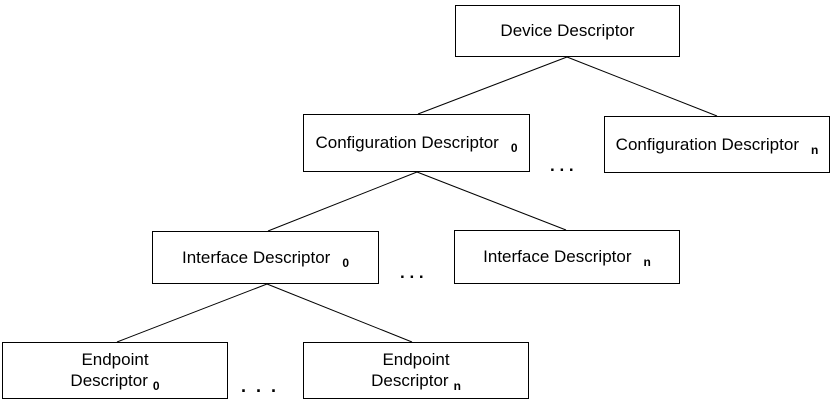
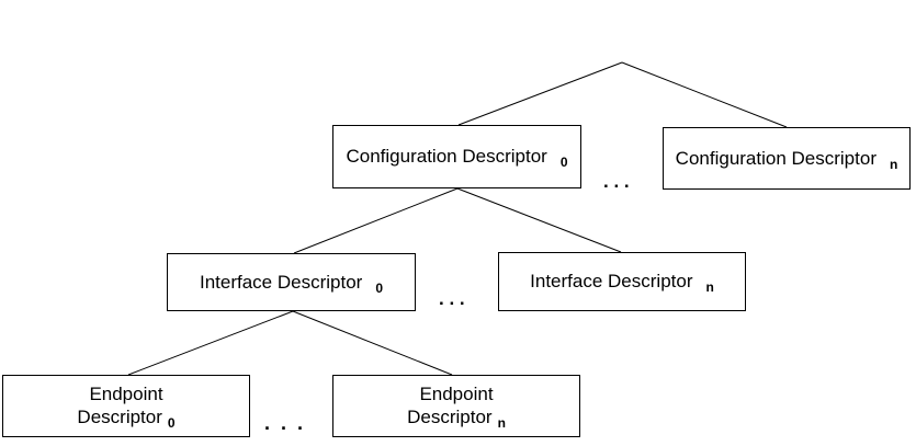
- Device Descriptor
  Configuration Descriptor
  0
  . . .
  Configuration Descriptor
  n
  Interface Descriptor
  0
  . . .
  Interface Descriptor
  n
  Endpoint
  Descriptor
  0
  . . .
  Endpoint
  Descriptor
  n
